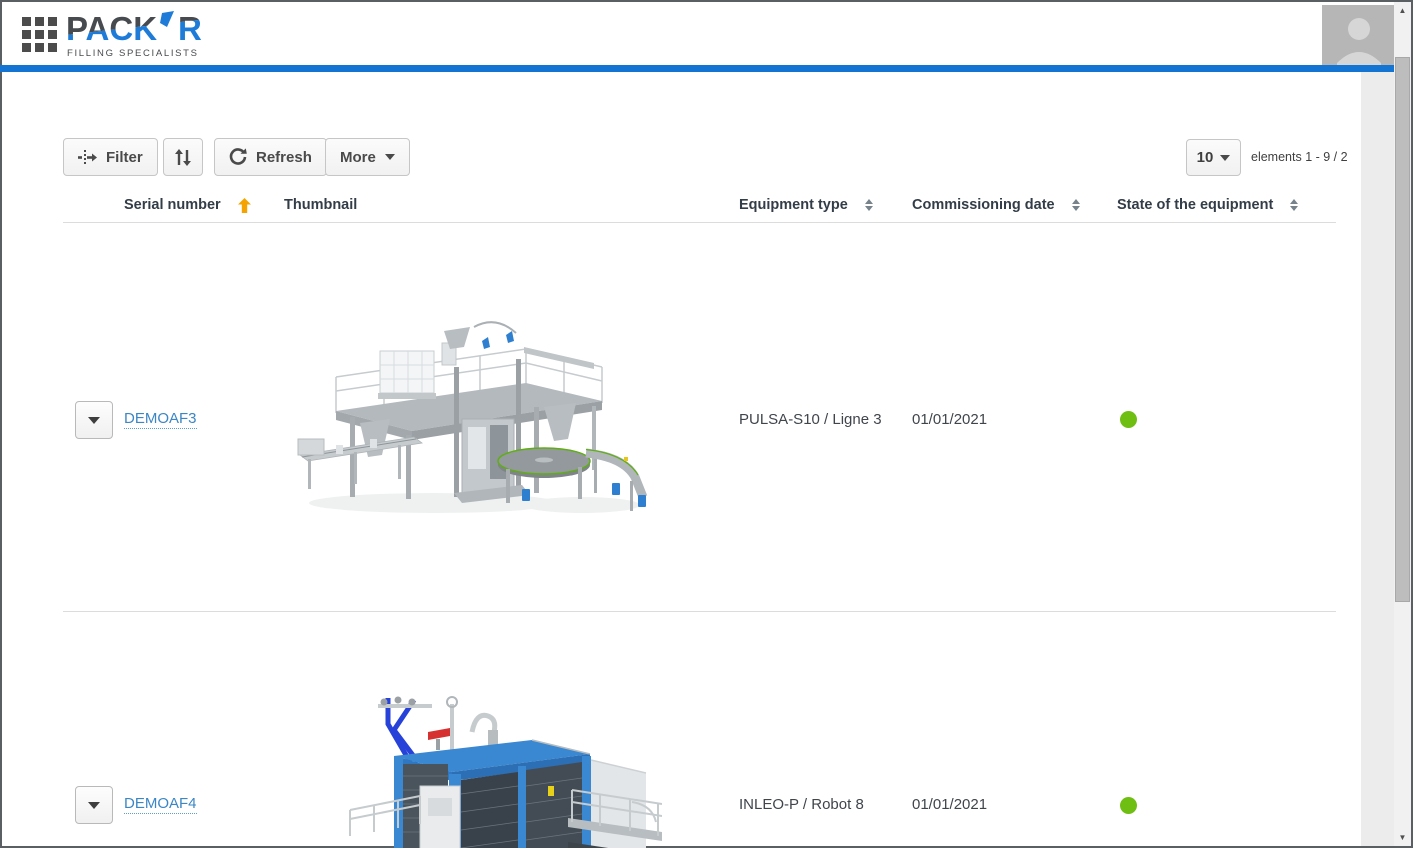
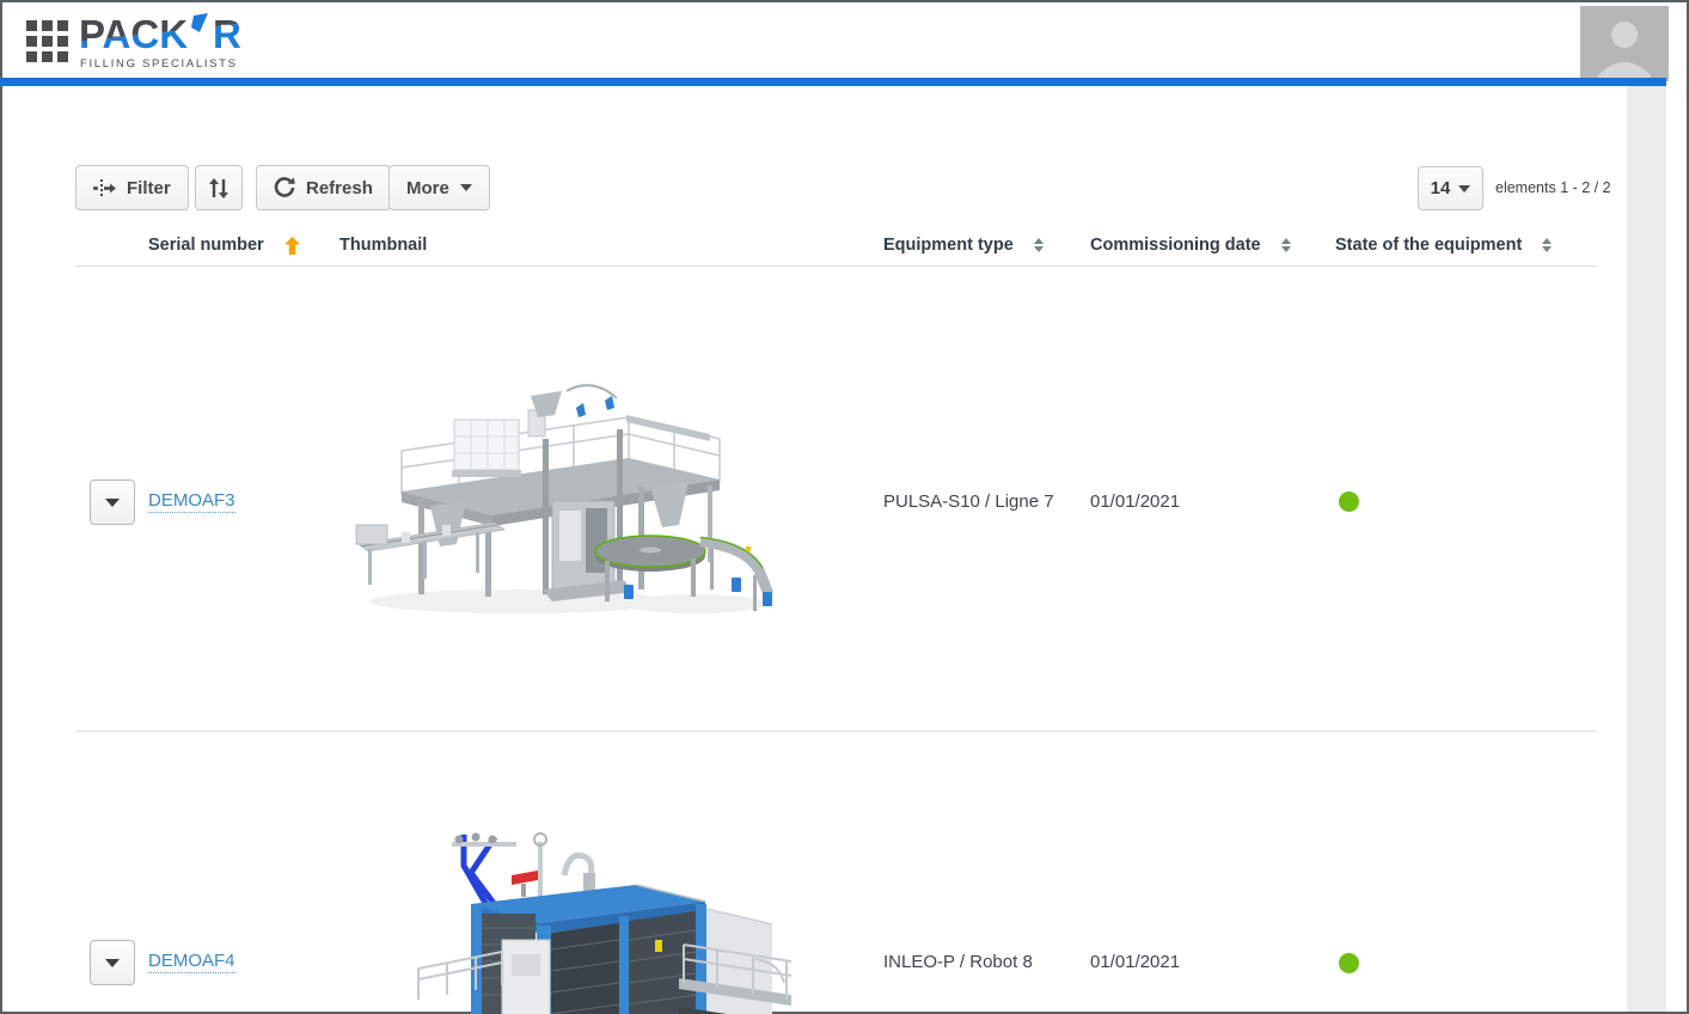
  PAC
  R
  FILLING SPECIALISTS
- ▲
- ▼
  Filter
  Refresh
  More
- 10
+ 14
- elements 1 - 9 / 2
+ elements 1 - 2 / 2
  Serial number
  Thumbnail
  Equipment type
  Commissioning date
  State of the equipment
  DEMOAF3
- PULSA-S10 / Ligne 3
+ PULSA-S10 / Ligne 7
  01/01/2021
  DEMOAF4
  INLEO-P / Robot 8
  01/01/2021
